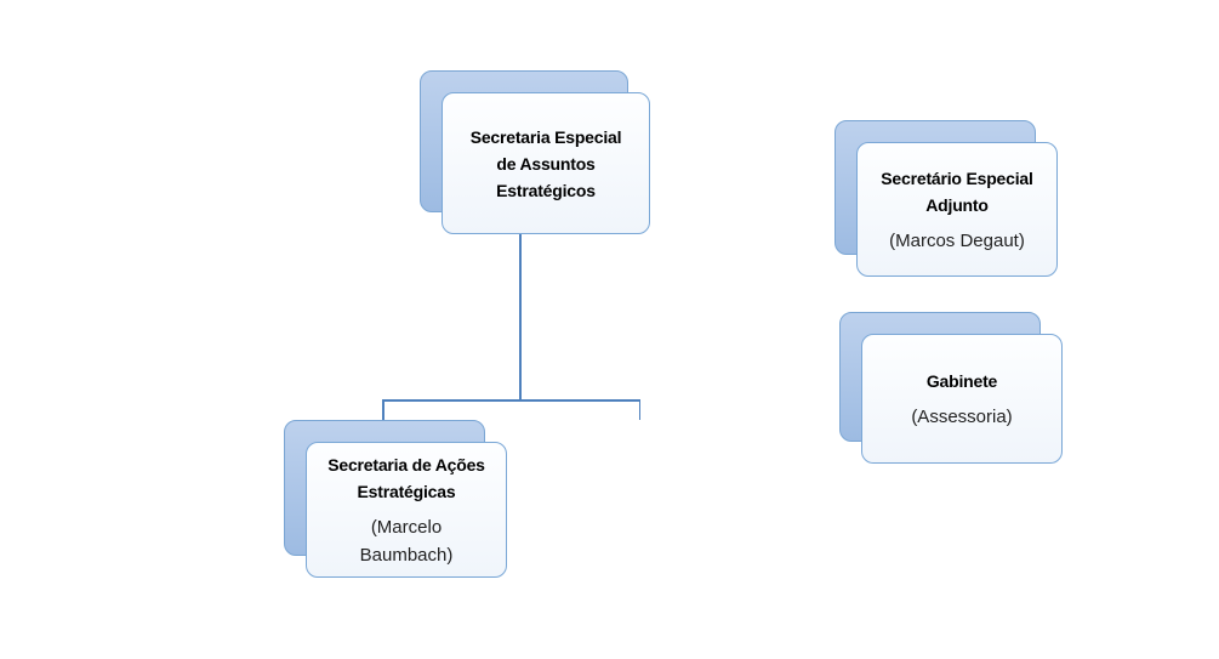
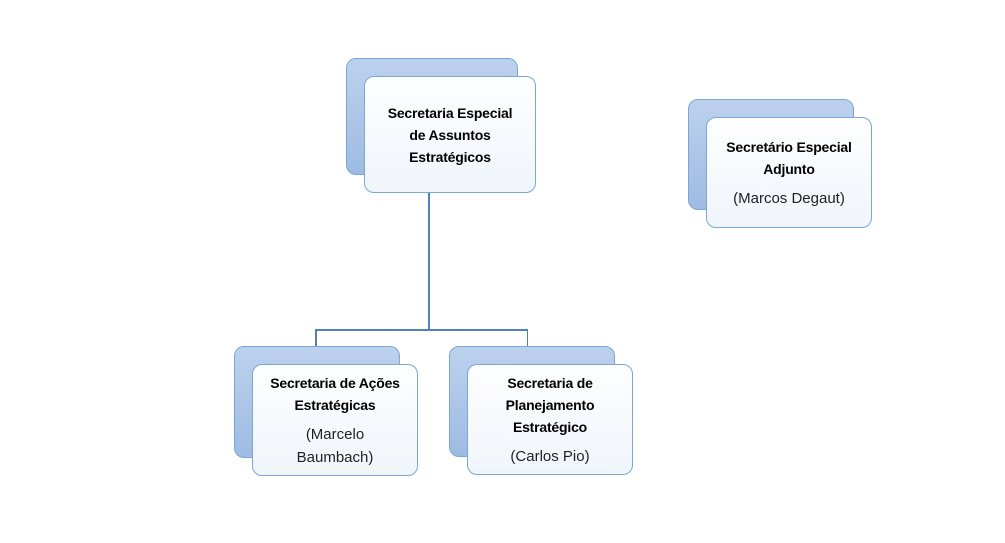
  Secretaria Especial
  de Assuntos
  Estratégicos
  Secretário Especial
  Adjunto
  (Marcos Degaut)
- Gabinete
- (Assessoria)
  Secretaria de Ações
  Estratégicas
  (Marcelo
  Baumbach)
+ Secretaria de
+ Planejamento
+ Estratégico
+ (Carlos Pio)
